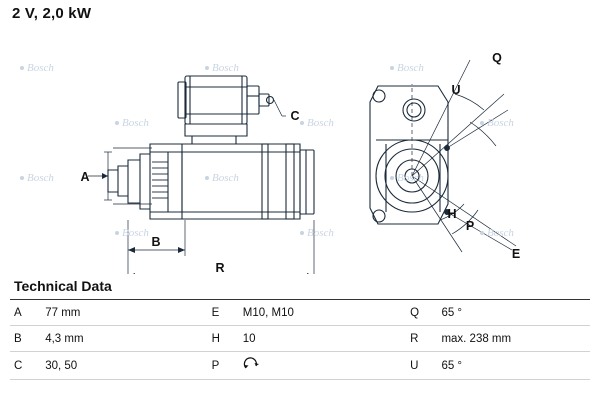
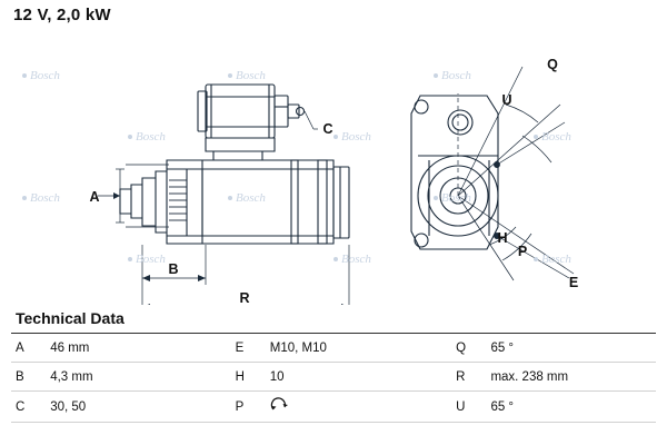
- 2 V, 2,0 kW
+ 12 V, 2,0 kW
  A
  B
  C
  R
  E
  H
  P
  Q
  U
  Bosch
  Bosch
  Bosch
  Bosch
  Bosch
  Bosch
  Bosch
  Bosch
  Bosch
  Bosch
  Bosch
  Bosch
  Technical Data
- A	77 mm		E	M10, M10		Q	65 °
+ A	46 mm		E	M10, M10		Q	65 °
  B	4,3 mm		H	10		R	max. 238 mm
  C	30, 50		P			U	65 °
